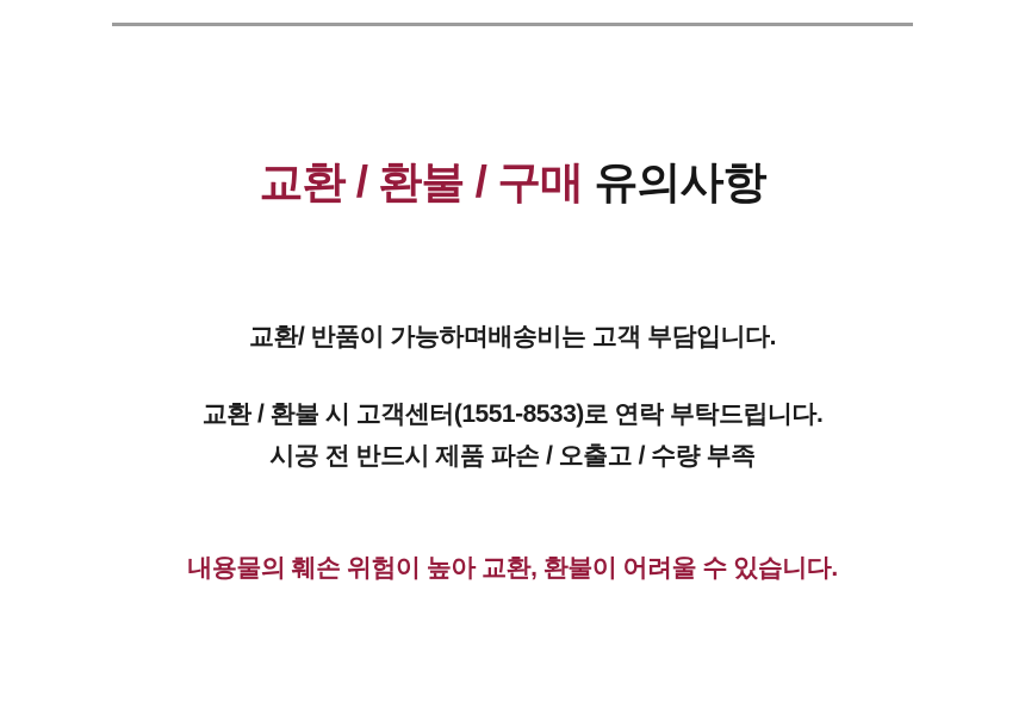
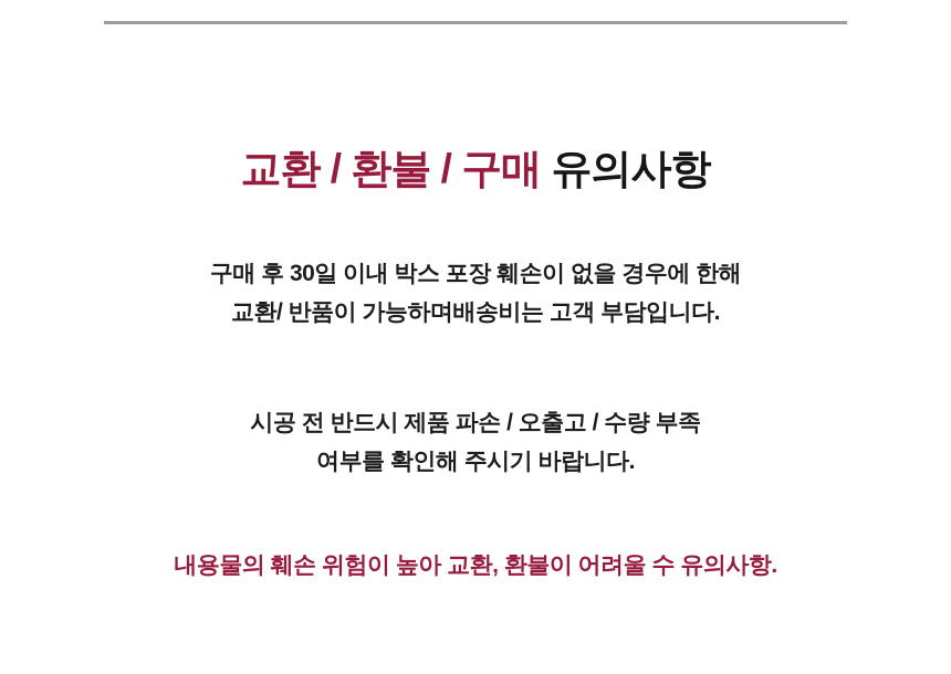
  교환 / 환불 / 구매 유의사항
+ 구매 후 30일 이내 박스 포장 훼손이 없을 경우에 한해
  교환/ 반품이 가능하며배송비는 고객 부담입니다.
- 교환 / 환불 시 고객센터(1551-8533)로 연락 부탁드립니다.
  시공 전 반드시 제품 파손 / 오출고 / 수량 부족
+ 여부를 확인해 주시기 바랍니다.
- 내용물의 훼손 위험이 높아 교환, 환불이 어려울 수 있습니다.
+ 내용물의 훼손 위험이 높아 교환, 환불이 어려울 수 유의사항.
